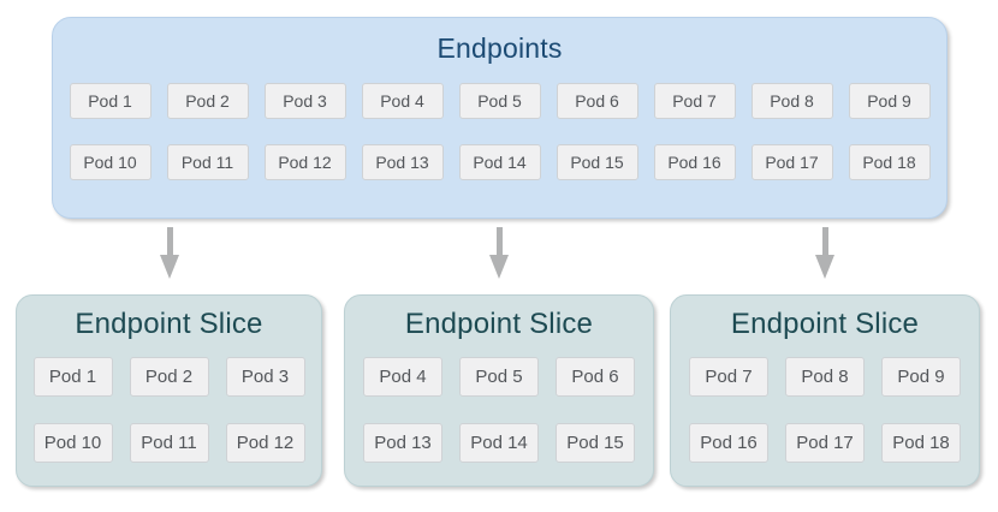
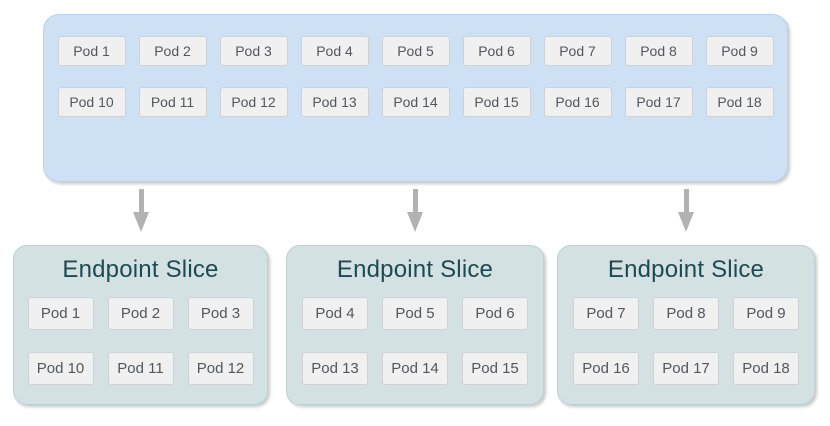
- Endpoints
  Pod 1
  Pod 2
  Pod 3
  Pod 4
  Pod 5
  Pod 6
  Pod 7
  Pod 8
  Pod 9
  Pod 10
  Pod 11
  Pod 12
  Pod 13
  Pod 14
  Pod 15
  Pod 16
  Pod 17
  Pod 18
  Endpoint Slice
  Pod 1
  Pod 2
  Pod 3
  Pod 10
  Pod 11
  Pod 12
  Endpoint Slice
  Pod 4
  Pod 5
  Pod 6
  Pod 13
  Pod 14
  Pod 15
  Endpoint Slice
  Pod 7
  Pod 8
  Pod 9
  Pod 16
  Pod 17
  Pod 18
